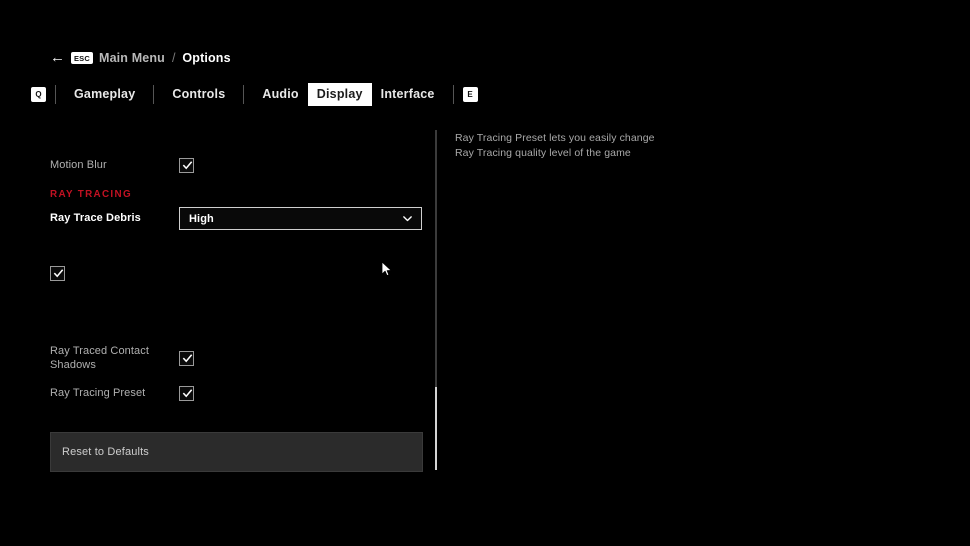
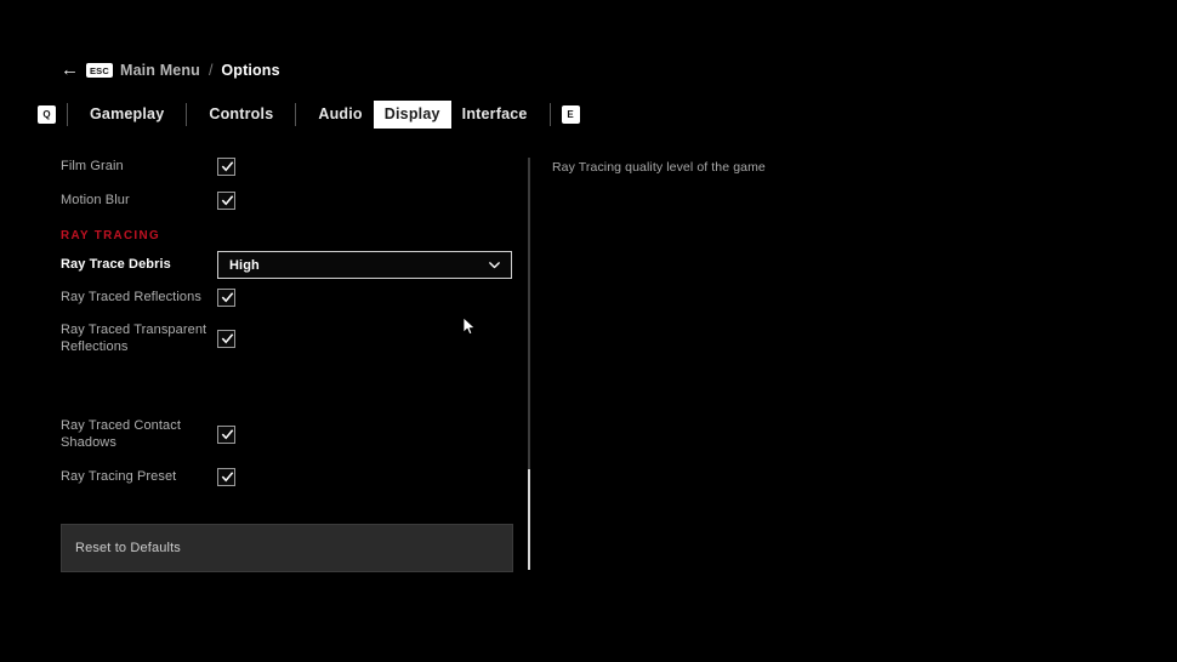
  ←
  ESC
  Main Menu
  /
  Options
  Q
  Gameplay
  Controls
  Audio
  Display
  Interface
  E
+ Film Grain
  Motion Blur
  RAY TRACING
  Ray Trace Debris
  High
+ Ray Traced Reflections
+ Ray Traced Transparent Reflections
  Ray Traced Contact Shadows
  Ray Tracing Preset
  Reset to Defaults
- Ray Tracing Preset lets you easily change
  Ray Tracing quality level of the game
